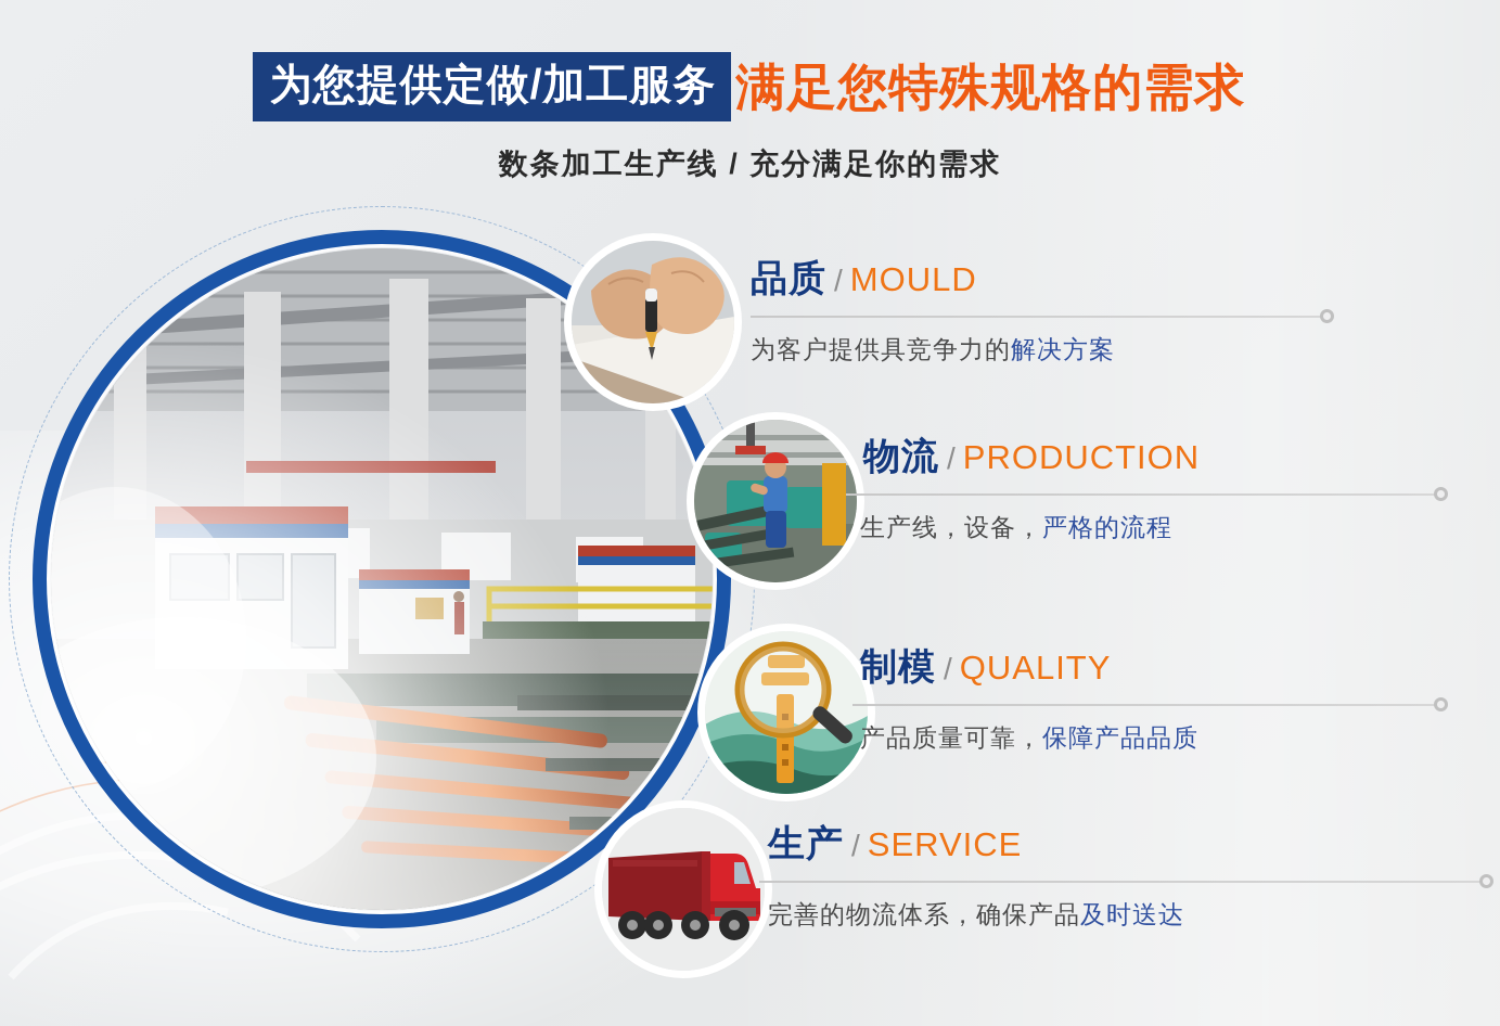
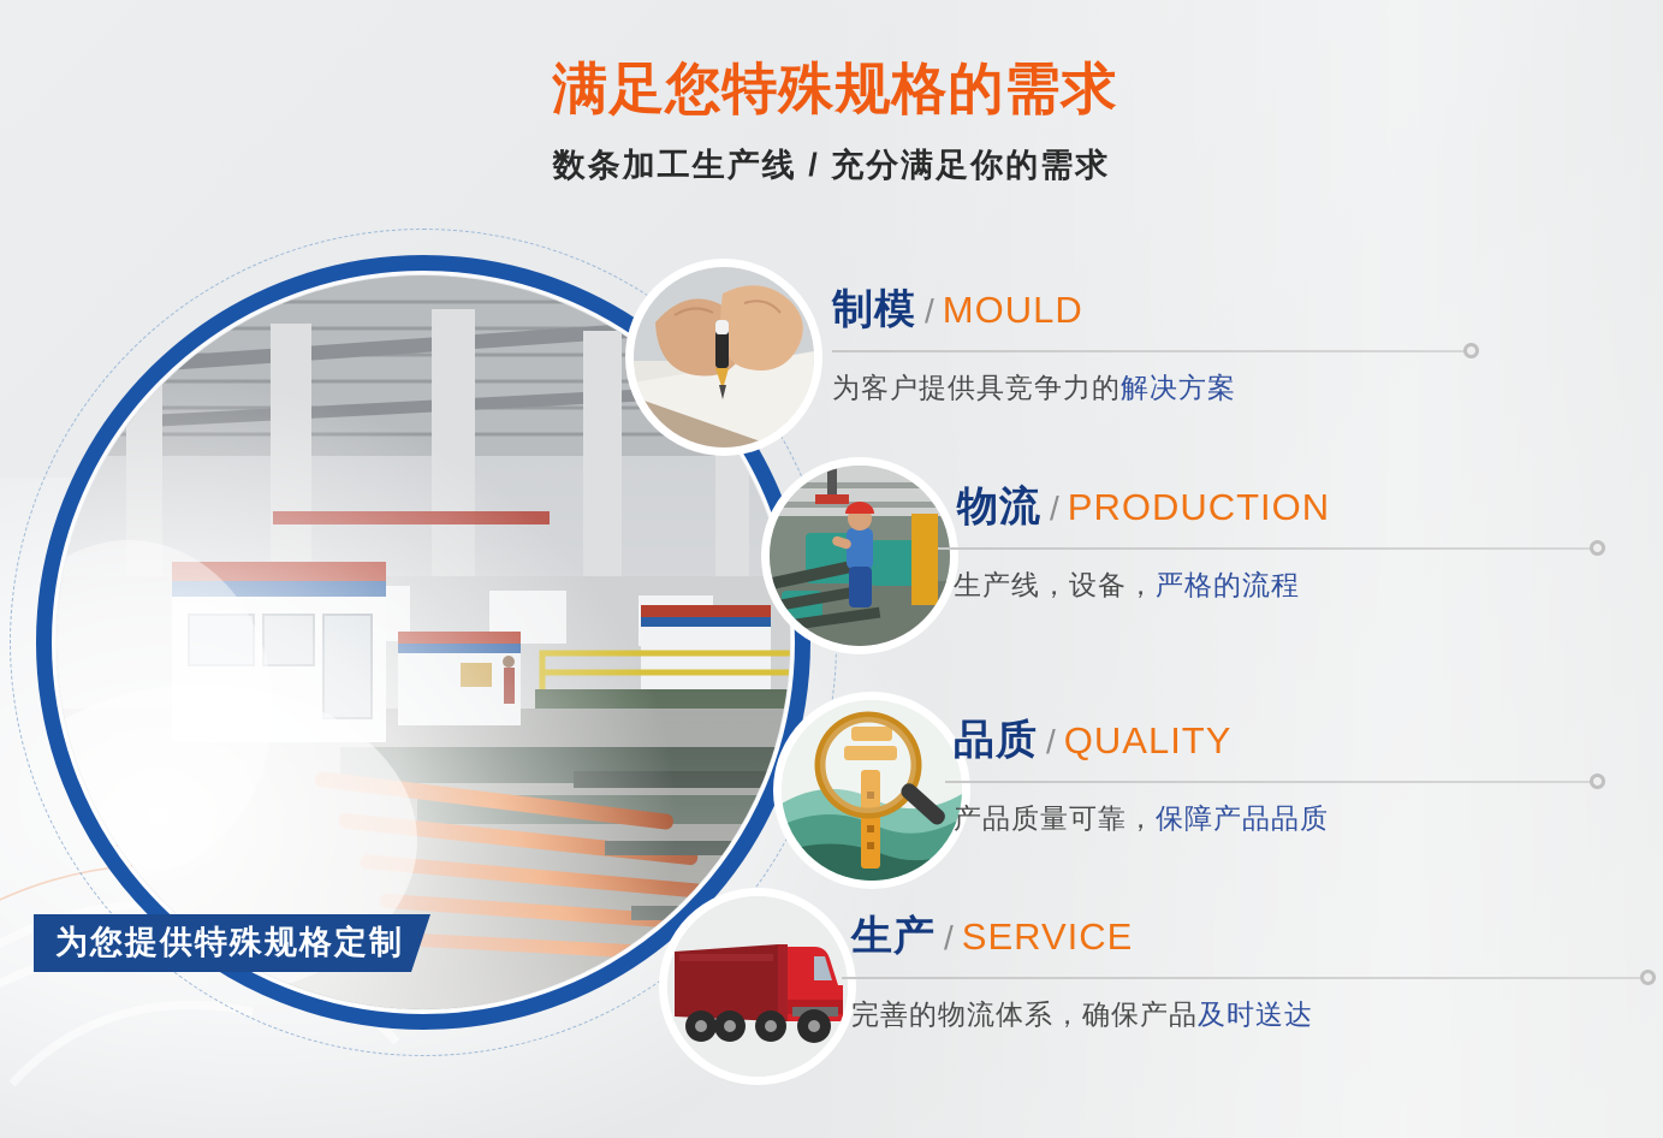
- 为您提供定做/加工服务
  满足您特殊规格的需求
  数条加工生产线 / 充分满足你的需求
+ 为您提供特殊规格定制
- 品质 / MOULD
+ 制模 / MOULD
  为客户提供具竞争力的解决方案
  物流 / PRODUCTION
  生产线，设备，严格的流程
- 制模 / QUALITY
+ 品质 / QUALITY
  产品质量可靠，保障产品品质
  生产 / SERVICE
  完善的物流体系，确保产品及时送达
